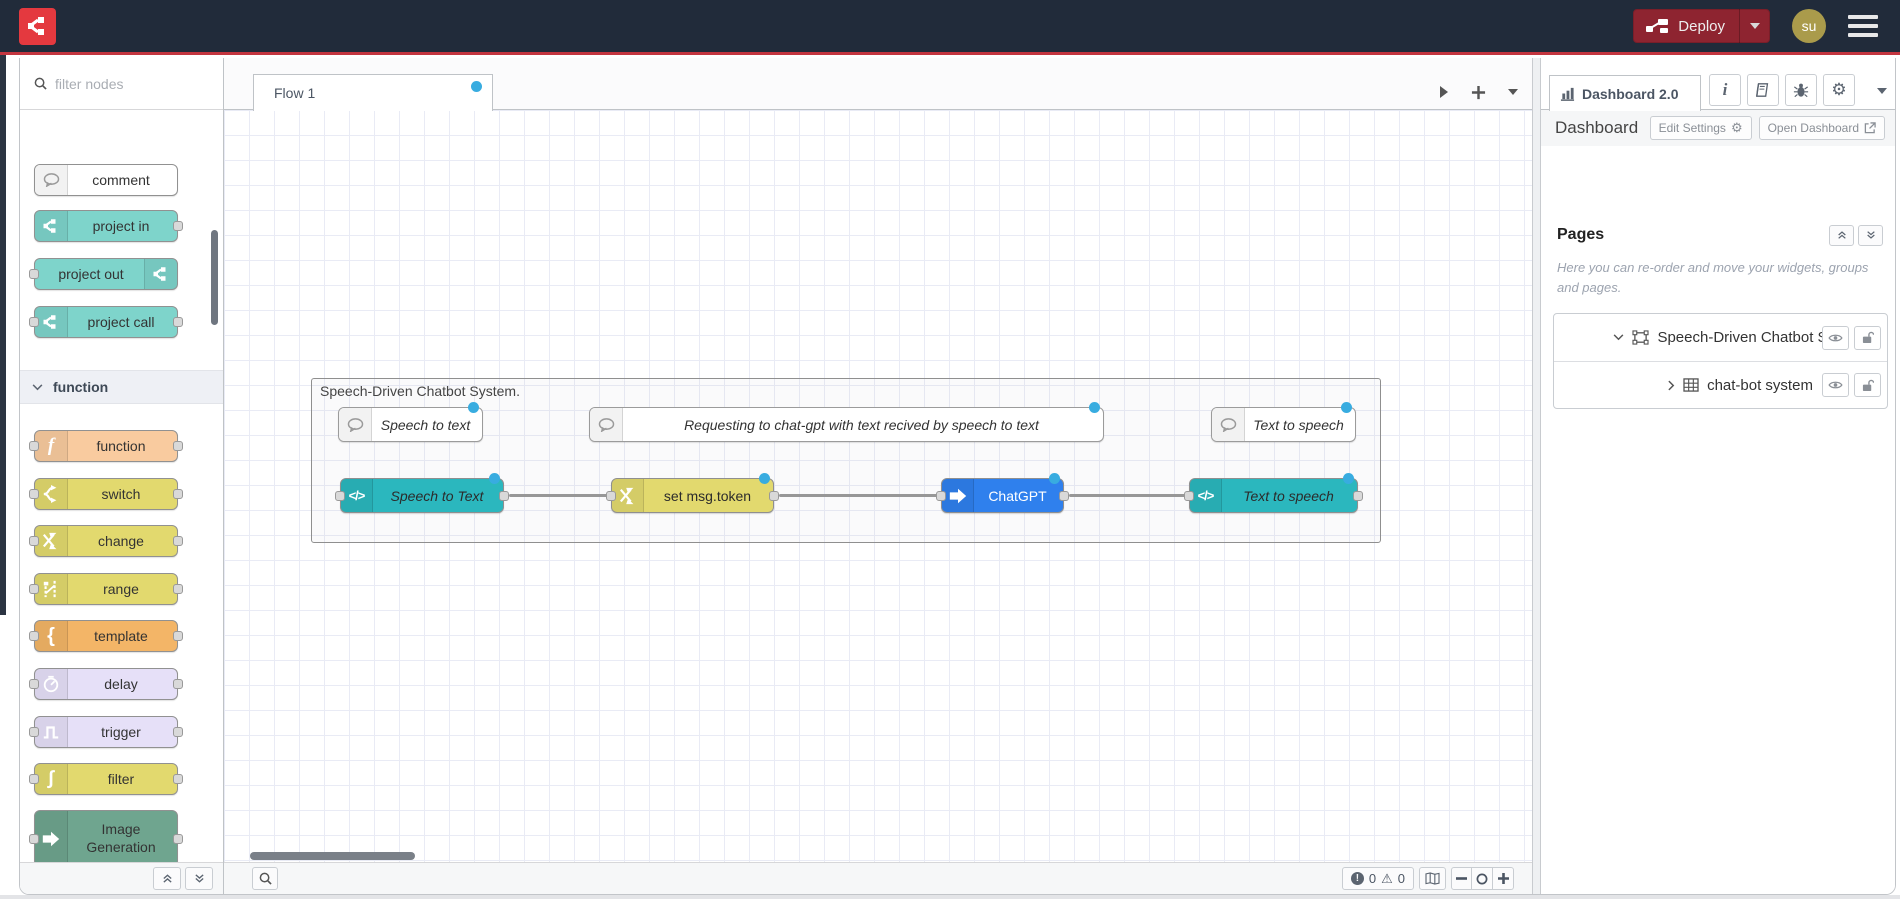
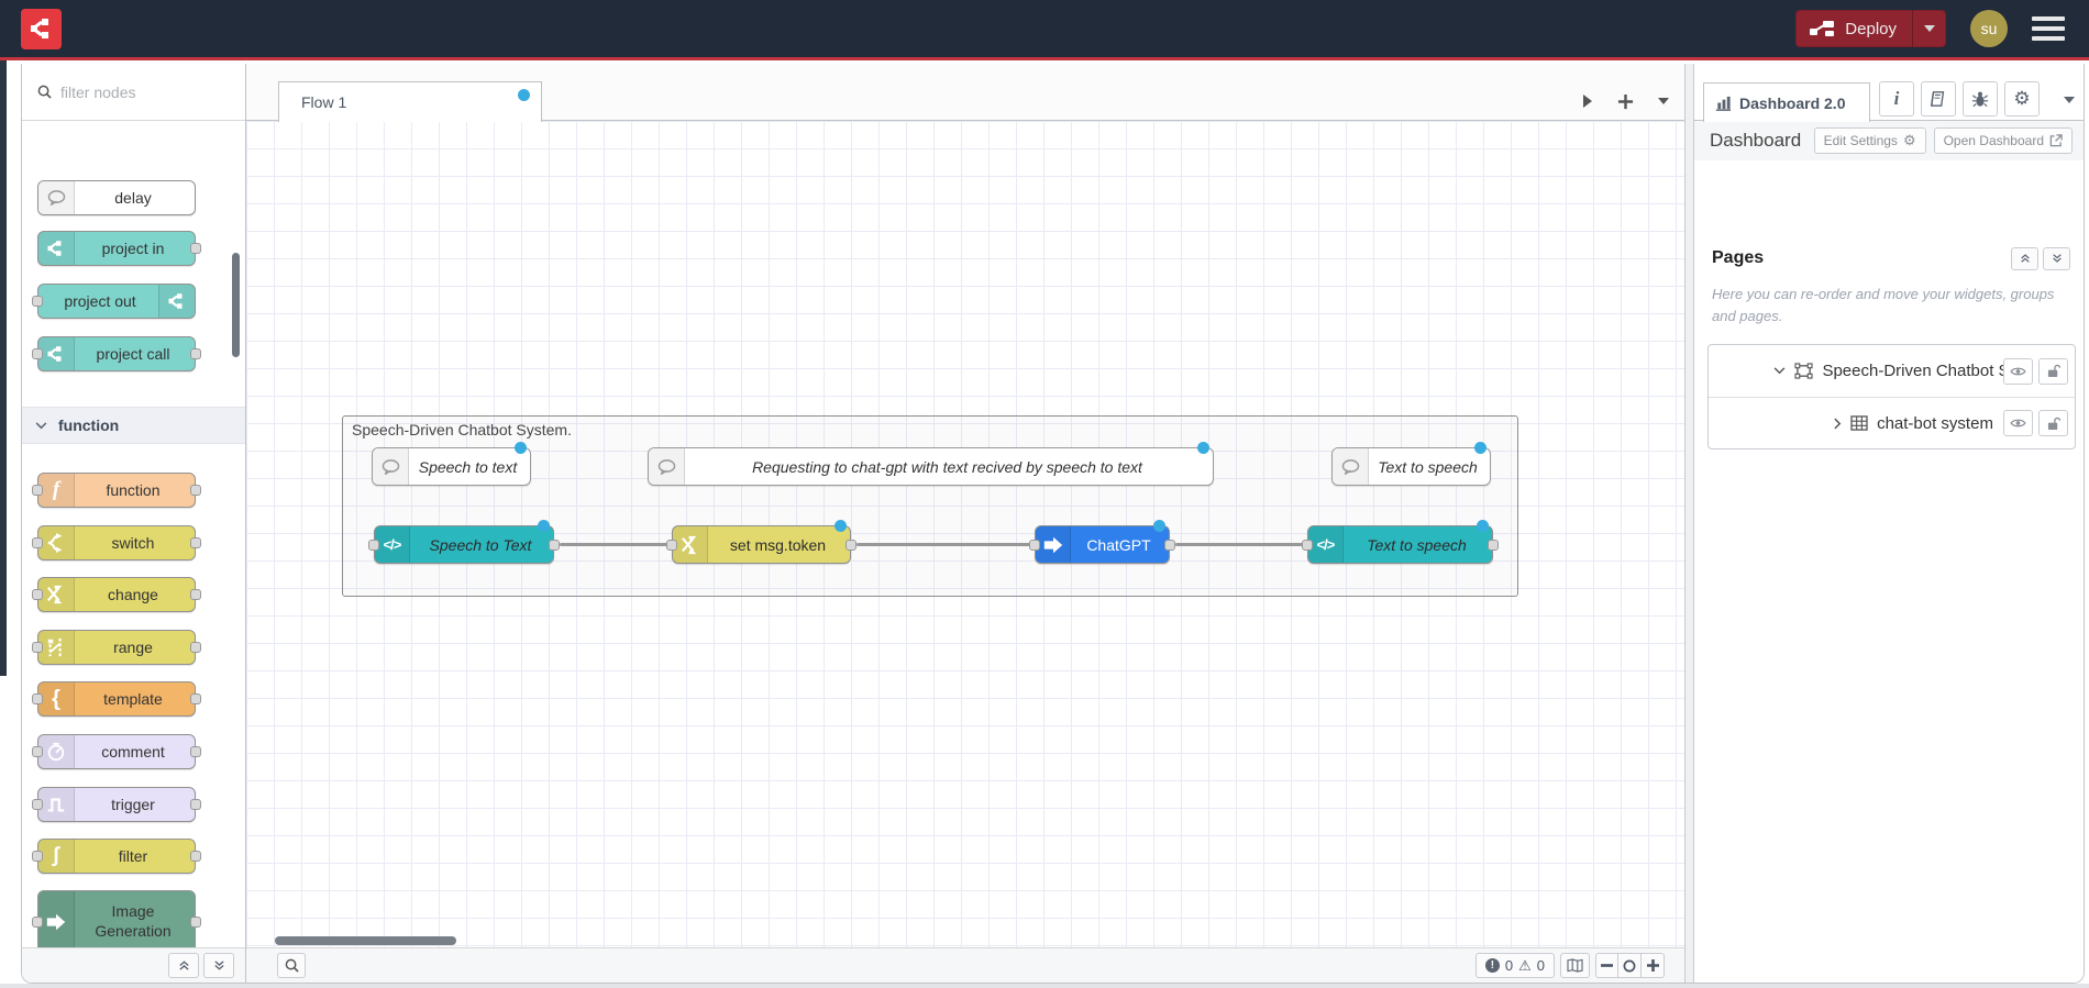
  Deploy
  su
  filter nodes
- comment
+ delay
  project in
  project out
  project call
  function
  f
  function
  switch
  change
  range
  {
  template
- delay
+ comment
  trigger
  ∫
  filter
  Image Generation
  Flow 1
  Speech-Driven Chatbot System.
  Speech to text
  Requesting to chat-gpt with text recived by speech to text
  Text to speech
  </>
  Speech to Text
  set msg.token
  ChatGPT
  </>
  Text to speech
  !
  0
  ⚠
  0
  Dashboard 2.0
  i
  ⚙
  Dashboard
  Edit Settings
  ⚙
  Open Dashboard
  Pages
  Here you can re-order and move your widgets, groups and pages.
  Speech-Driven Chatbot
  chat-bot system
